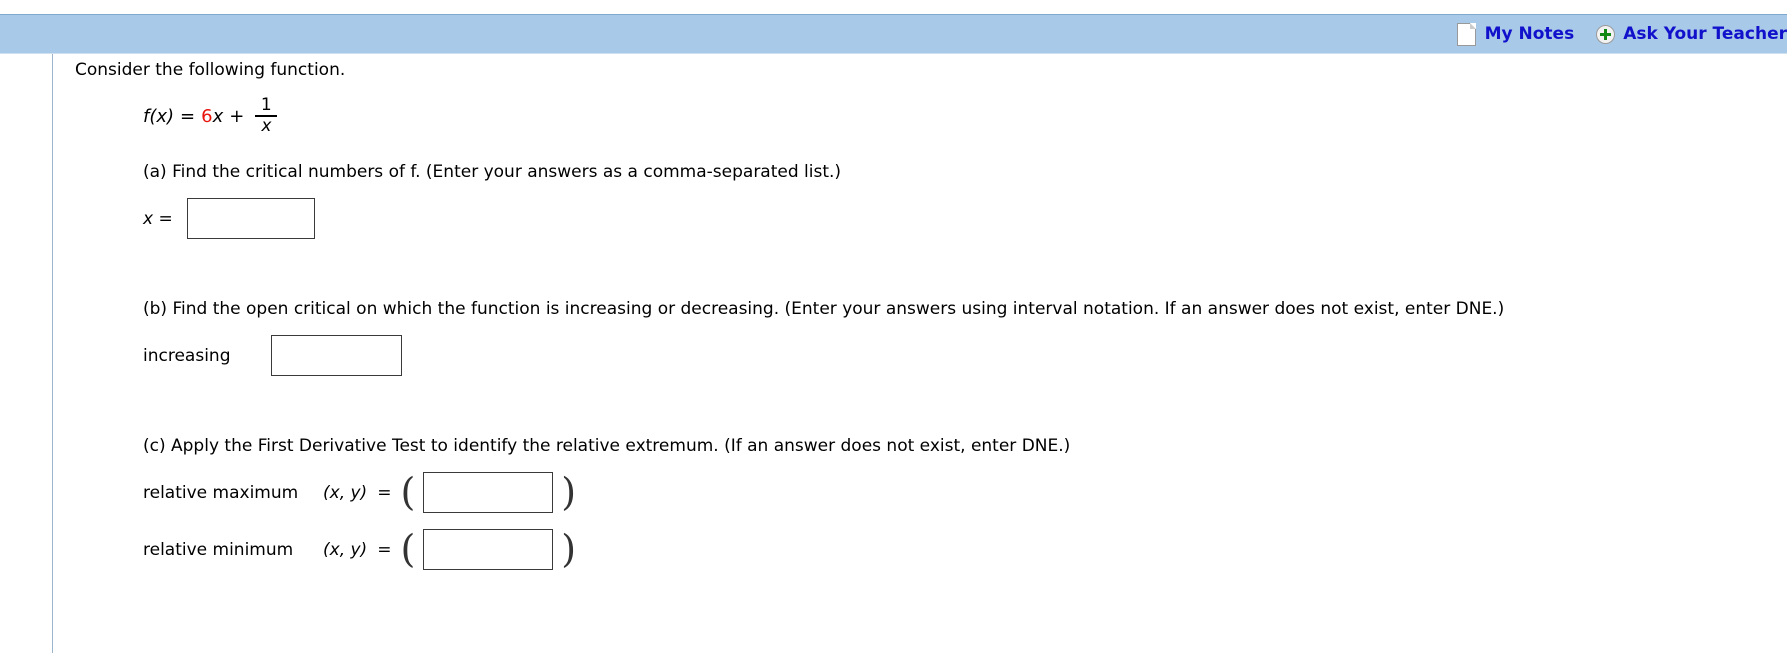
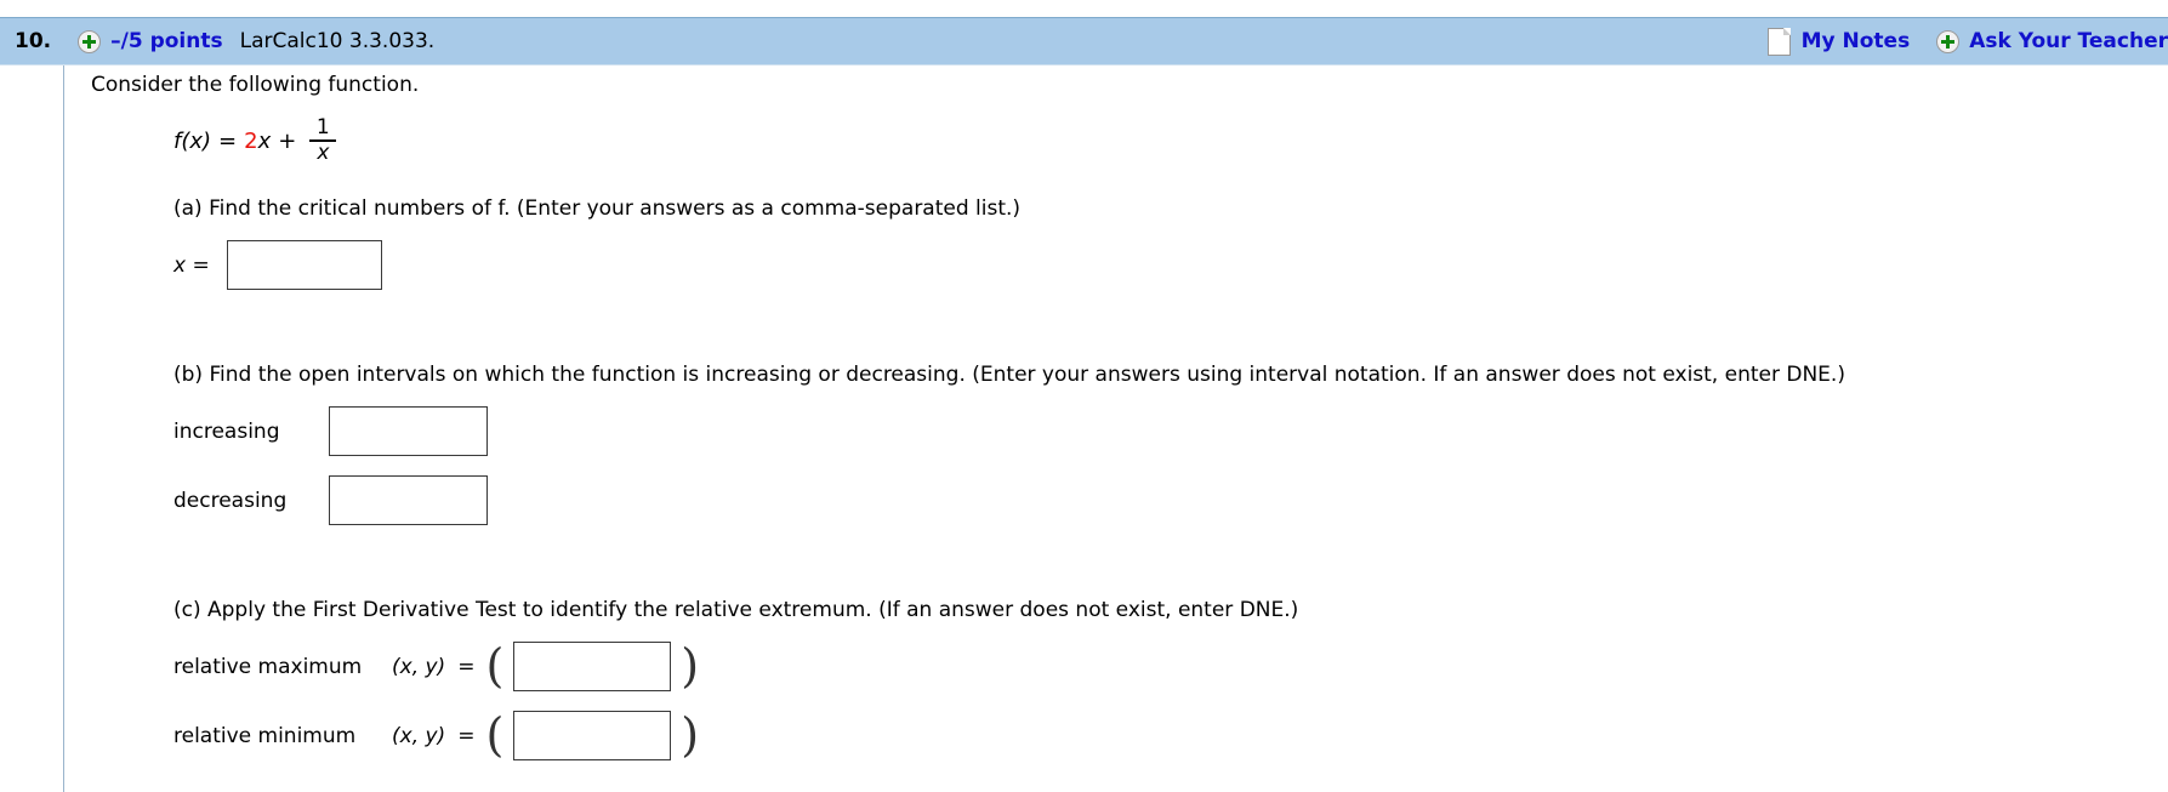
+ 10.
+ –/5 points
+ LarCalc10 3.3.033.
  My Notes
  Ask Your Teacher
  Consider the following function.
  f(x)
  =
- 6
+ 2
  x
  +
  1
  x
  (a) Find the critical numbers of f. (Enter your answers as a comma-separated list.)
  x =
- (b) Find the open critical on which the function is increasing or decreasing. (Enter your answers using interval notation. If an answer does not exist, enter DNE.)
+ (b) Find the open intervals on which the function is increasing or decreasing. (Enter your answers using interval notation. If an answer does not exist, enter DNE.)
  increasing
+ decreasing
  (c) Apply the First Derivative Test to identify the relative extremum. (If an answer does not exist, enter DNE.)
  relative maximum
  (x, y)
  =
  (
  )
  relative minimum
  (x, y)
  =
  (
  )
